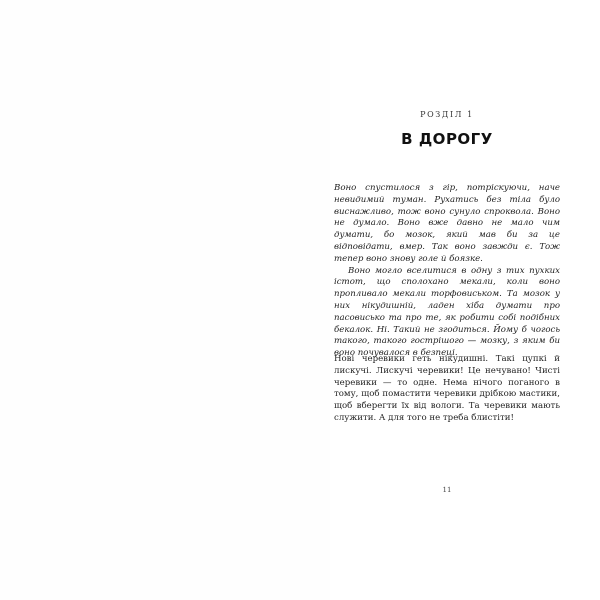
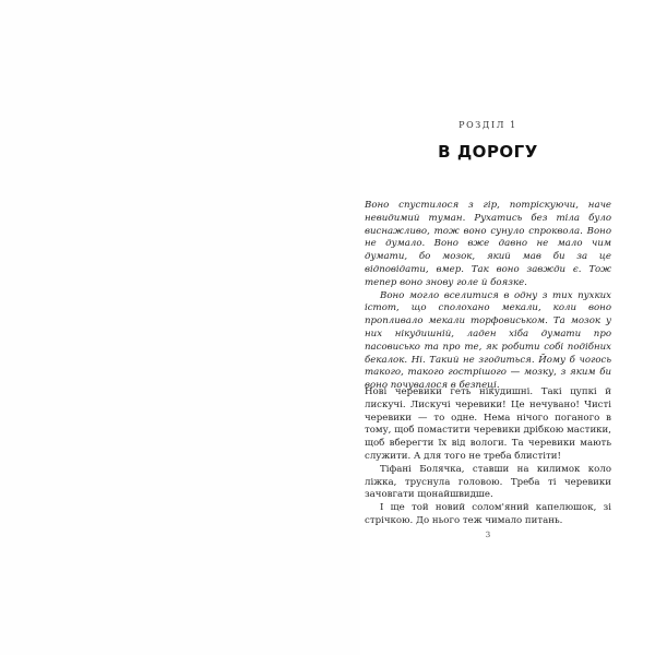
  РОЗДІЛ 1
  В ДОРОГУ
  Воно спустилося з гір, потріскуючи, наче невидимий туман. Рухатись без тіла було виснажливо, тож воно сунуло спроквола. Воно не думало. Воно вже давно не мало чим думати, бо мозок, який мав би за це відповідати, вмер. Так воно завжди є. Тож тепер воно знову голе й боязке.
  Воно могло вселитися в одну з тих пухких істот, що сполохано мекали, коли воно пропливало мекали торфовиськом. Та мозок у них нікудишній, ладен хіба думати про пасовисько та про те, як робити собі подібних бекалок. Ні. Такий не згодиться. Йому б чогось такого, такого гострішого — мозку, з яким би воно почувалося в безпеці.
  Нові черевики геть нікудишні. Такі цупкі й лискучі. Лискучі черевики! Це нечувано! Чисті черевики — то одне. Нема нічого поганого в тому, щоб помастити черевики дрібкою мастики, щоб вберегти їх від вологи. Та черевики мають служити. А для того не треба блистіти!
+ Тіфані Болячка, ставши на килимок коло ліжка, труснула головою. Треба ті черевики зачовгати щонайшвидше.
+ І ще той новий солом'яний капелюшок, зі стрічкою. До нього теж чимало питань.
- 11
+ 3
